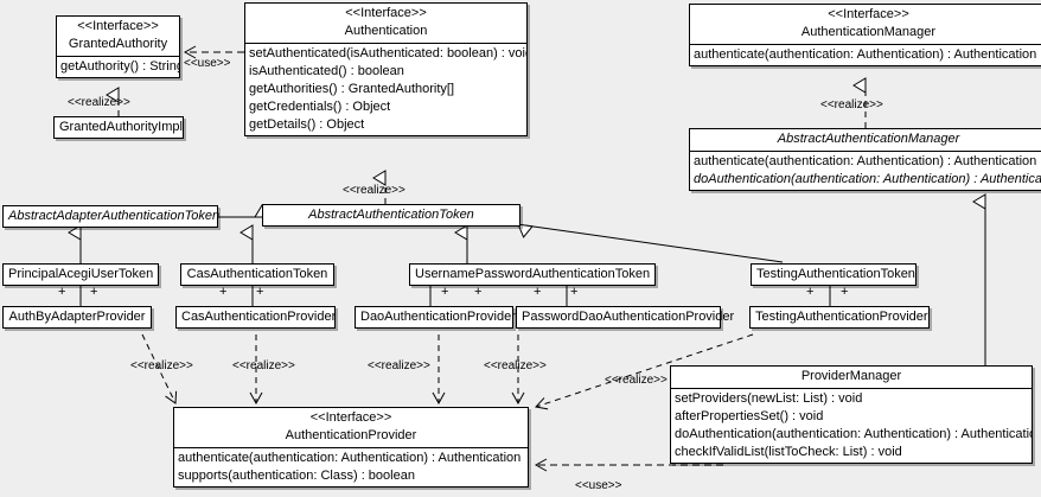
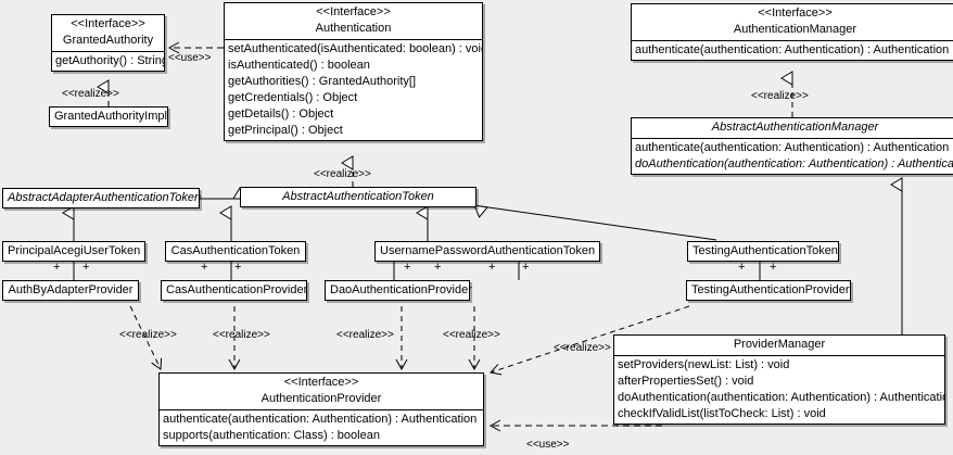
  <<Interface>>
  GrantedAuthority
  getAuthority() : Strin
  GrantedAuthorityImpl
  <<Interface>>
  Authentication
  setAuthenticated(isAuthenticated: boolean) : voi
  isAuthenticated() : boolean
  getAuthorities() : GrantedAuthority[]
  getCredentials() : Object
  getDetails() : Object
+ getPrincipal() : Object
  <<Interface>>
  AuthenticationManager
  authenticate(authentication: Authentication) : Authentication
  AbstractAuthenticationManager
  authenticate(authentication: Authentication) : Authentication
  doAuthentication(authentication: Authentication) : Authentica
  AbstractAdapterAuthenticationToken
  AbstractAuthenticationToken
  PrincipalAcegiUserToken
  CasAuthenticationToken
  UsernamePasswordAuthenticationToken
  TestingAuthenticationToken
  AuthByAdapterProvider
  CasAuthenticationProvider
  DaoAuthenticationProvider
- PasswordDaoAuthenticationProvider
  TestingAuthenticationProvider
  <<Interface>>
  AuthenticationProvider
  authenticate(authentication: Authentication) : Authentication
  supports(authentication: Class) : boolean
  ProviderManager
  setProviders(newList: List) : void
  afterPropertiesSet() : void
  doAuthentication(authentication: Authentication) : Authenticati
  checkIfValidList(listToCheck: List) : void
  <<use>>
  <<realize>>
  <<realize>>
  <<realize>>
  <<realize>>
  <<realize>>
  <<realize>>
  <<realize>>
  <<realize>>
  <<use>>
  +
  +
  +
  +
  +
  +
  +
  +
  +
  +
